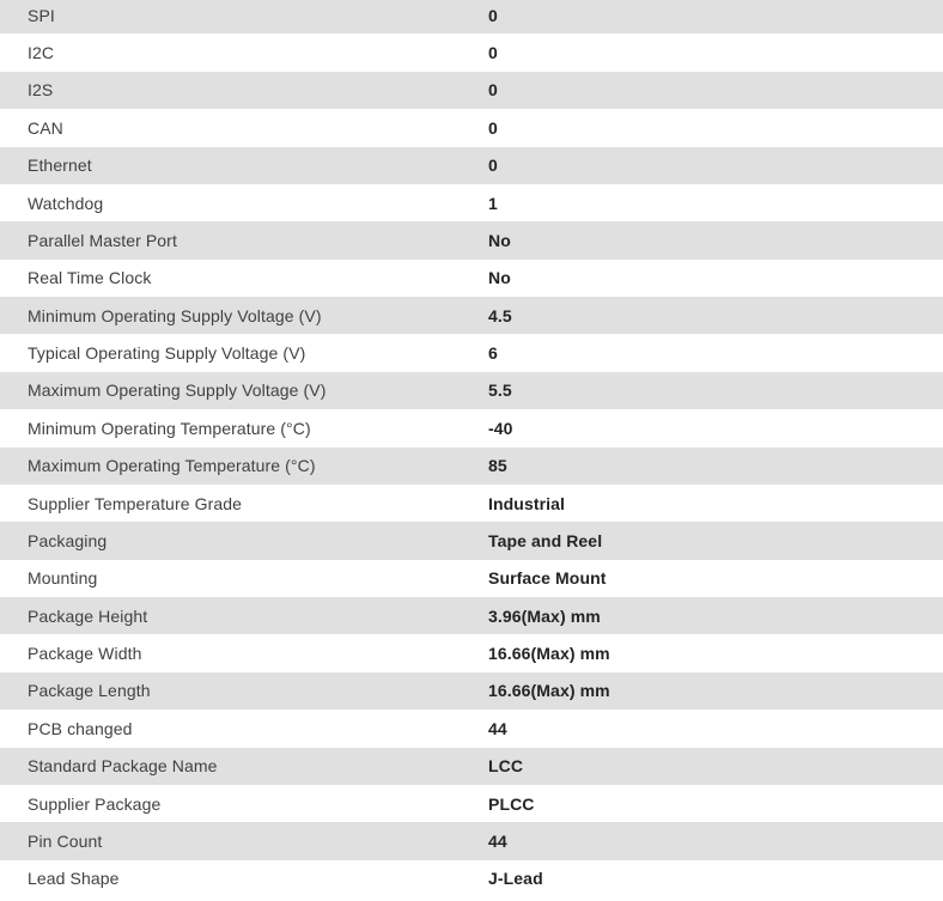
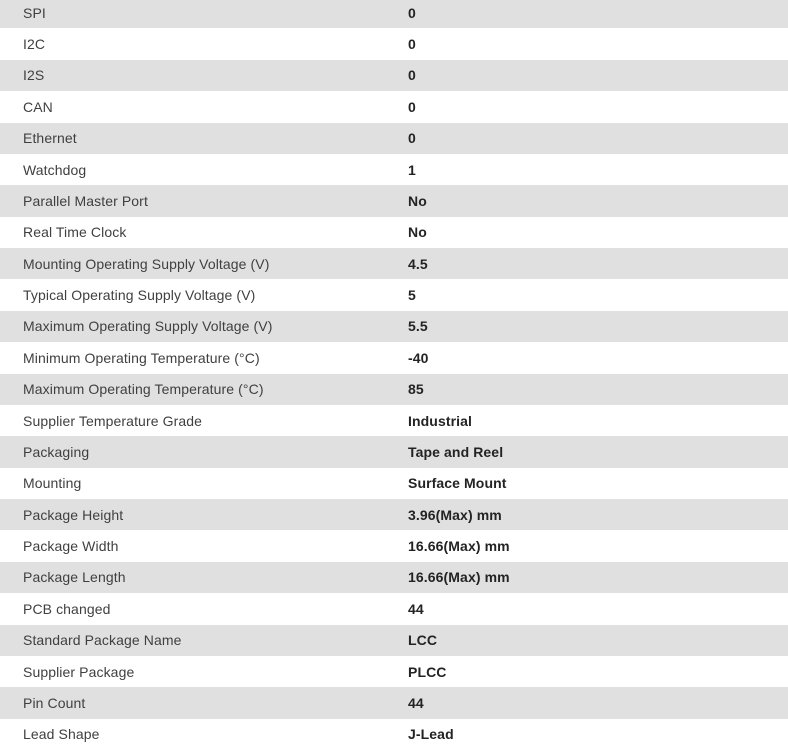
  SPI
  0
  I2C
  0
  I2S
  0
  CAN
  0
  Ethernet
  0
  Watchdog
  1
  Parallel Master Port
  No
  Real Time Clock
  No
- Minimum Operating Supply Voltage (V)
+ Mounting Operating Supply Voltage (V)
  4.5
  Typical Operating Supply Voltage (V)
- 6
+ 5
  Maximum Operating Supply Voltage (V)
  5.5
  Minimum Operating Temperature (°C)
  -40
  Maximum Operating Temperature (°C)
  85
  Supplier Temperature Grade
  Industrial
  Packaging
  Tape and Reel
  Mounting
  Surface Mount
  Package Height
  3.96(Max) mm
  Package Width
  16.66(Max) mm
  Package Length
  16.66(Max) mm
  PCB changed
  44
  Standard Package Name
  LCC
  Supplier Package
  PLCC
  Pin Count
  44
  Lead Shape
  J-Lead
